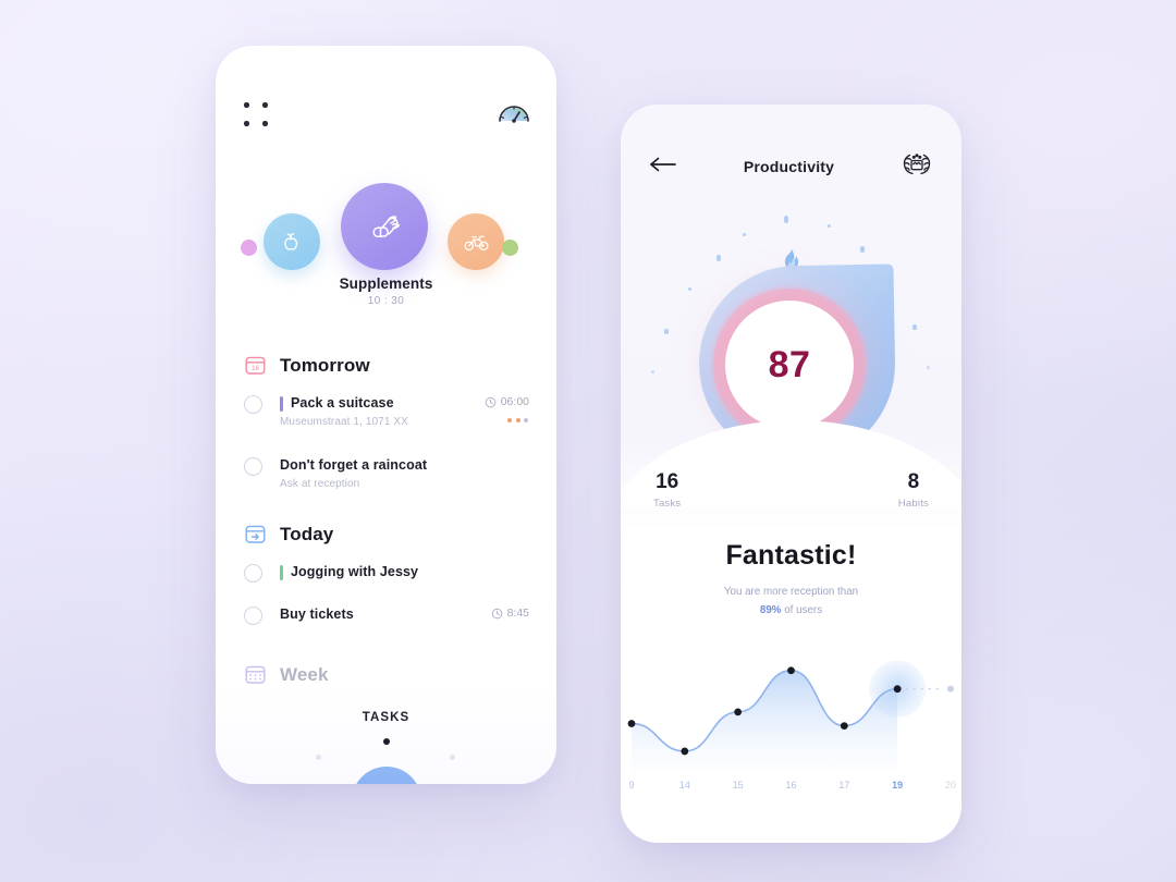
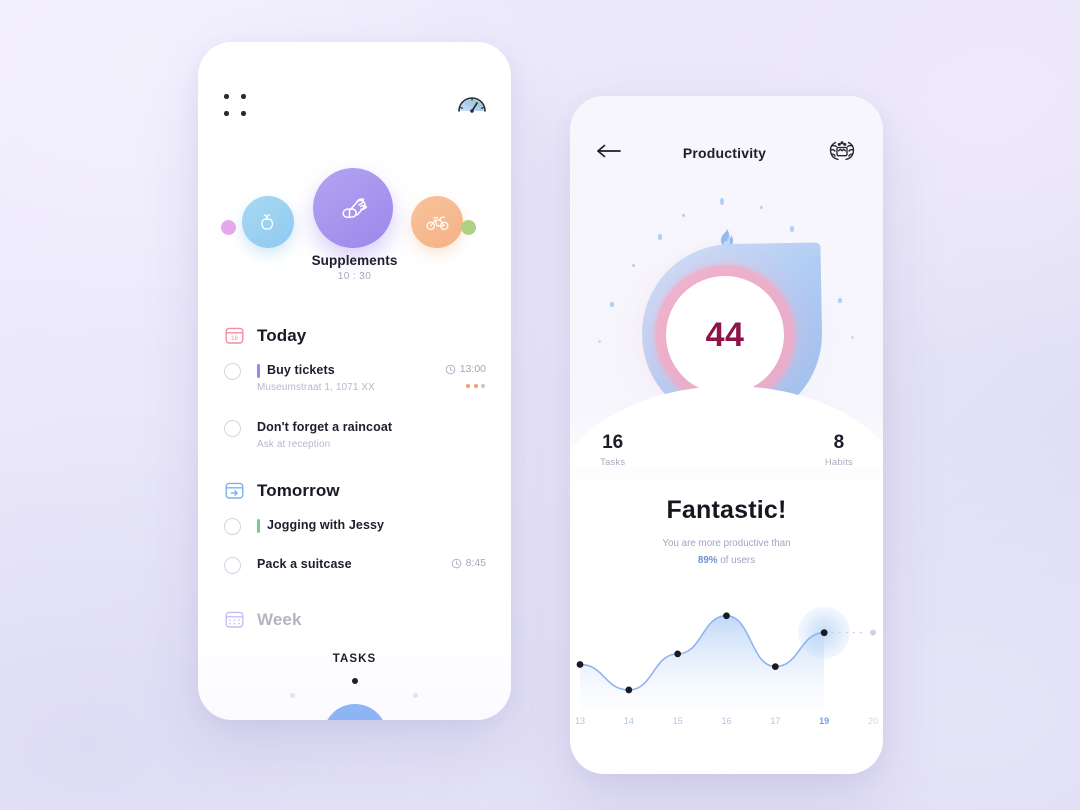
  Supplements
  10 : 30
- Tomorrow
+ Today
- Pack a suitcase
+ Buy tickets
  Museumstraat 1, 1071 XX
- 06:00
+ 13:00
  Don't forget a raincoat
  Ask at reception
- Today
+ Tomorrow
  Jogging with Jessy
- Buy tickets
+ Pack a suitcase
  8:45
  Week
  TASKS
  Productivity
- 87
+ 44
  16
  Tasks
  8
  Habits
  Fantastic!
- You are more reception than
+ You are more productive than
  89% of users
- 9
+ 13
  14
  15
  16
  17
  19
  20
